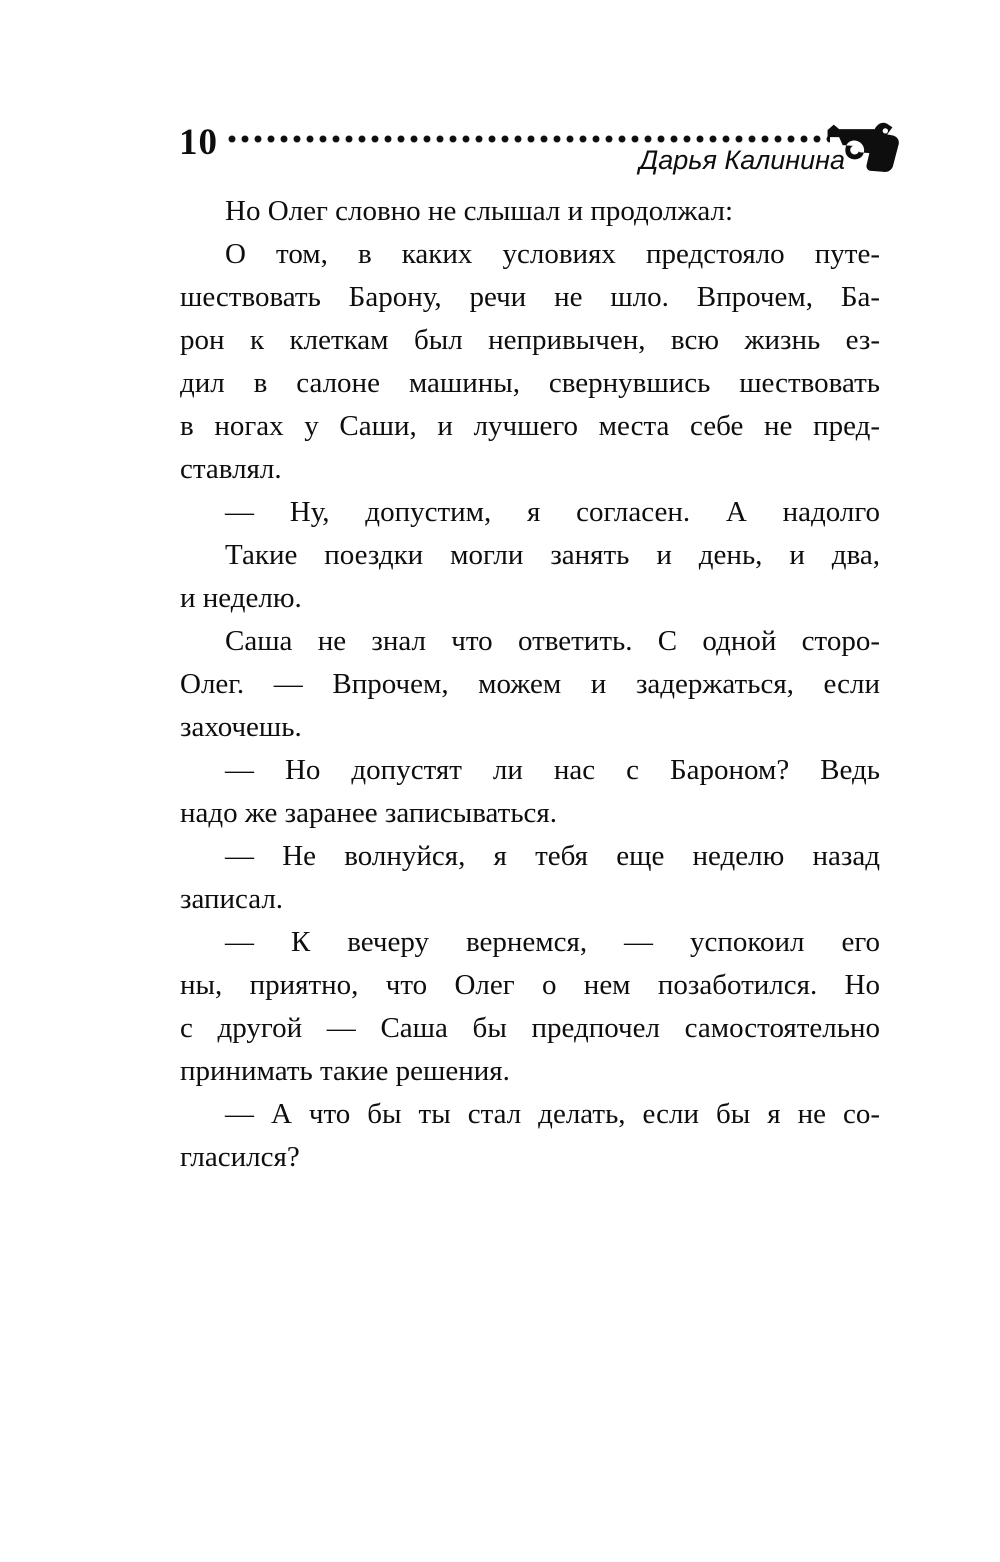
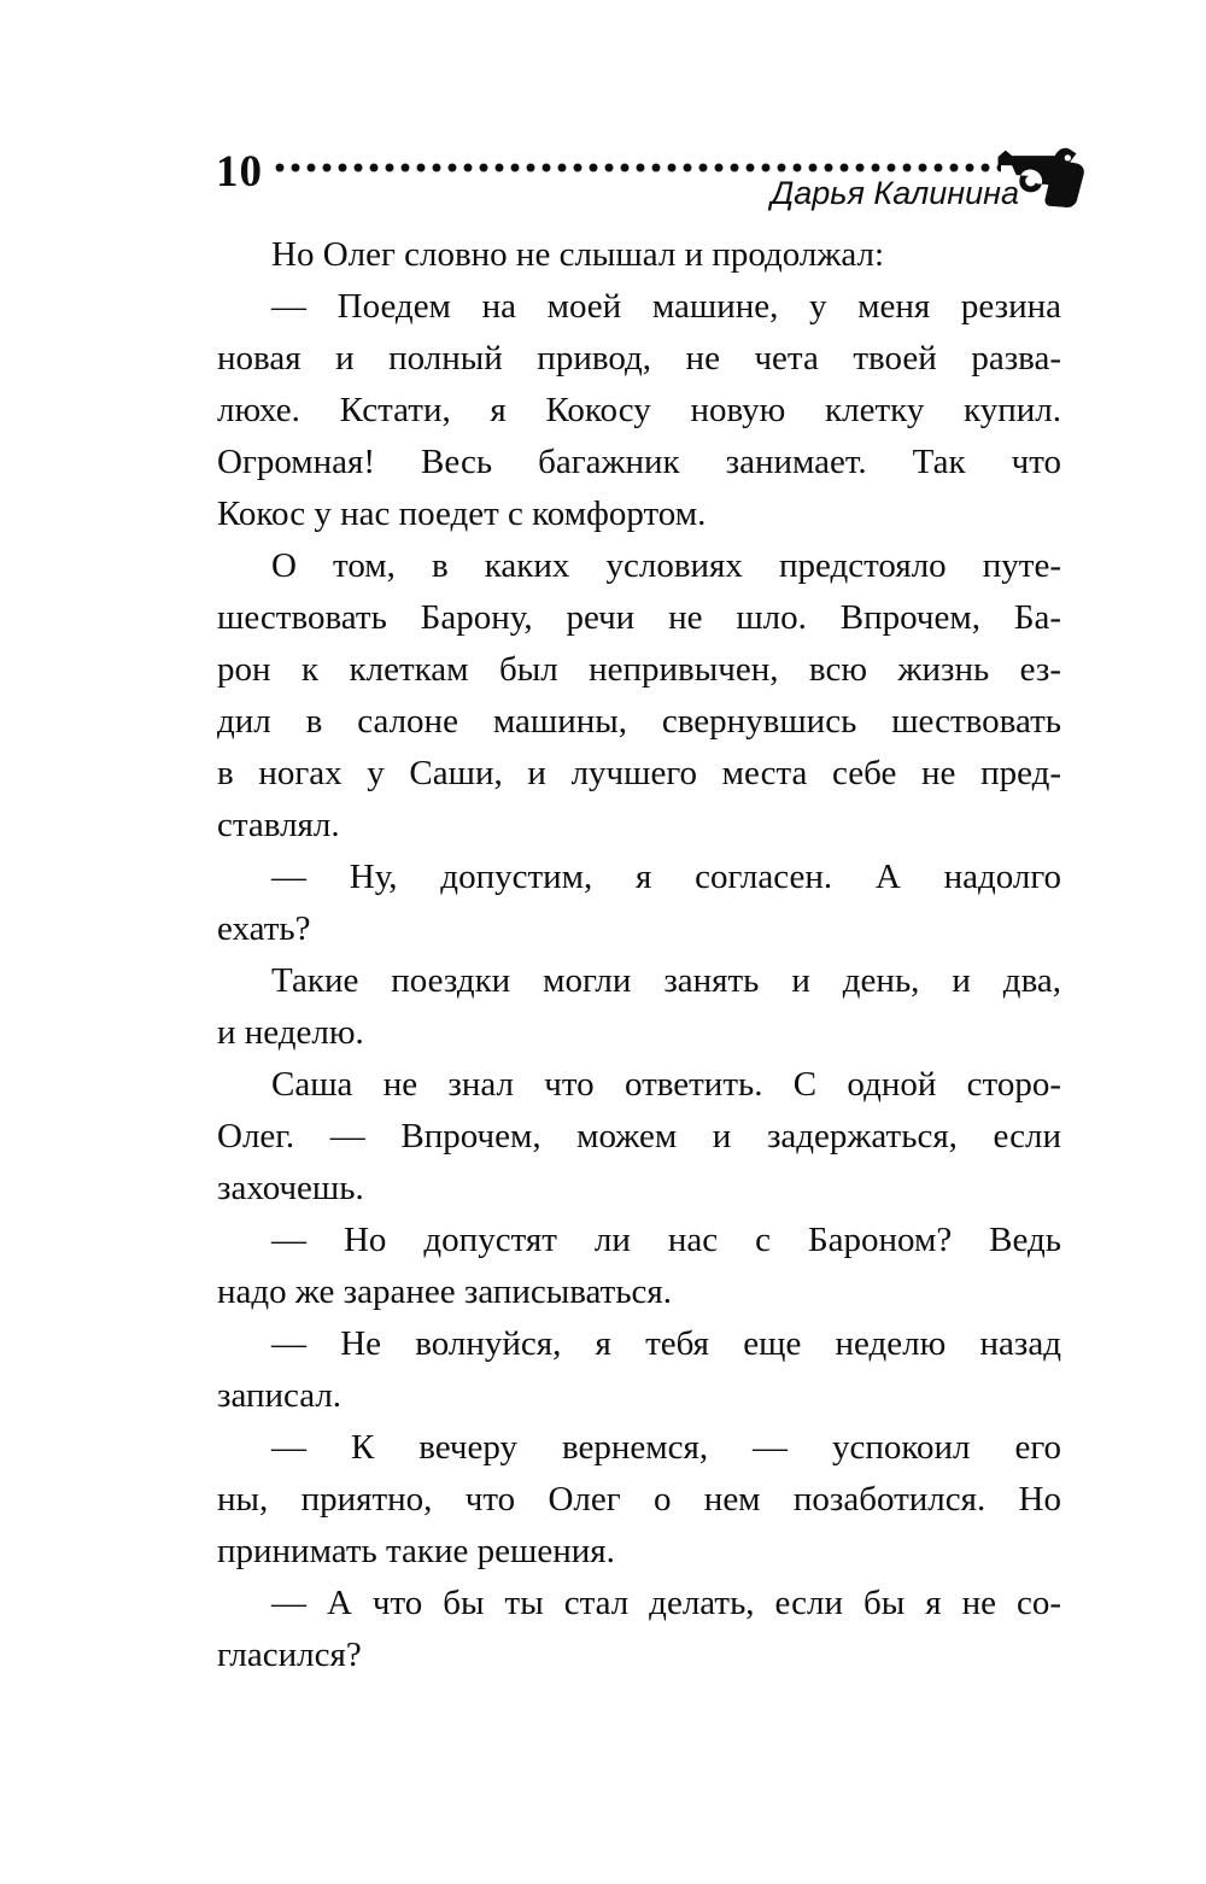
  10
  Дарья Калинина
  Но Олег словно не слышал и продолжал:
+ — Поедем на моей машине, у меня резина
+ новая и полный привод, не чета твоей разва-
+ люхе. Кстати, я Кокосу новую клетку купил.
+ Огромная! Весь багажник занимает. Так что
+ Кокос у нас поедет с комфортом.
  О том, в каких условиях предстояло путе-
  шествовать Барону, речи не шло. Впрочем, Ба-
  рон к клеткам был непривычен, всю жизнь ез-
  дил в салоне машины, свернувшись шествовать
  в ногах у Саши, и лучшего места себе не пред-
  ставлял.
  — Ну, допустим, я согласен. А надолго
+ ехать?
  Такие поездки могли занять и день, и два,
  и неделю.
  Саша не знал что ответить. С одной сторо-
  Олег. — Впрочем, можем и задержаться, если
  захочешь.
  — Но допустят ли нас с Бароном? Ведь
  надо же заранее записываться.
  — Не волнуйся, я тебя еще неделю назад
  записал.
  — К вечеру вернемся, — успокоил его
  ны, приятно, что Олег о нем позаботился. Но
- с другой — Саша бы предпочел самостоятельно
  принимать такие решения.
  — А что бы ты стал делать, если бы я не со-
  гласился?
